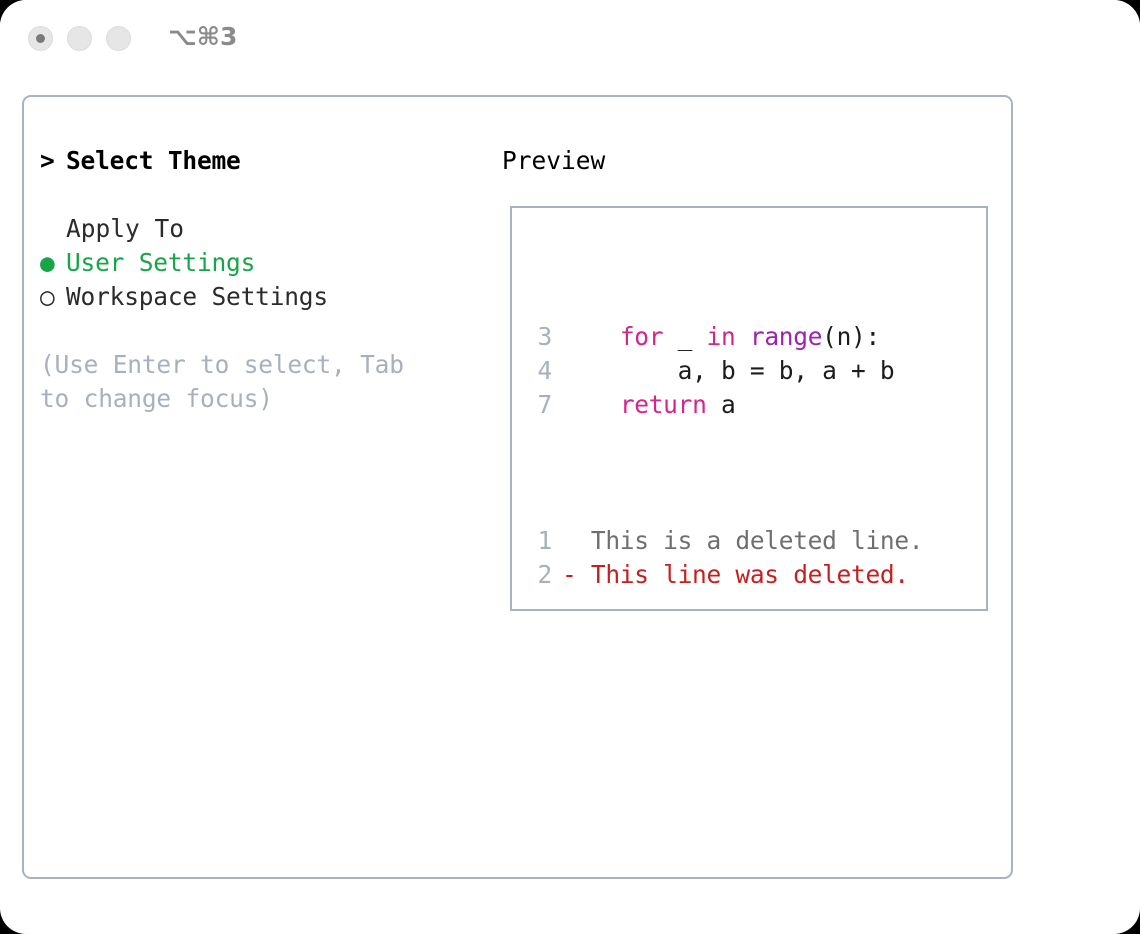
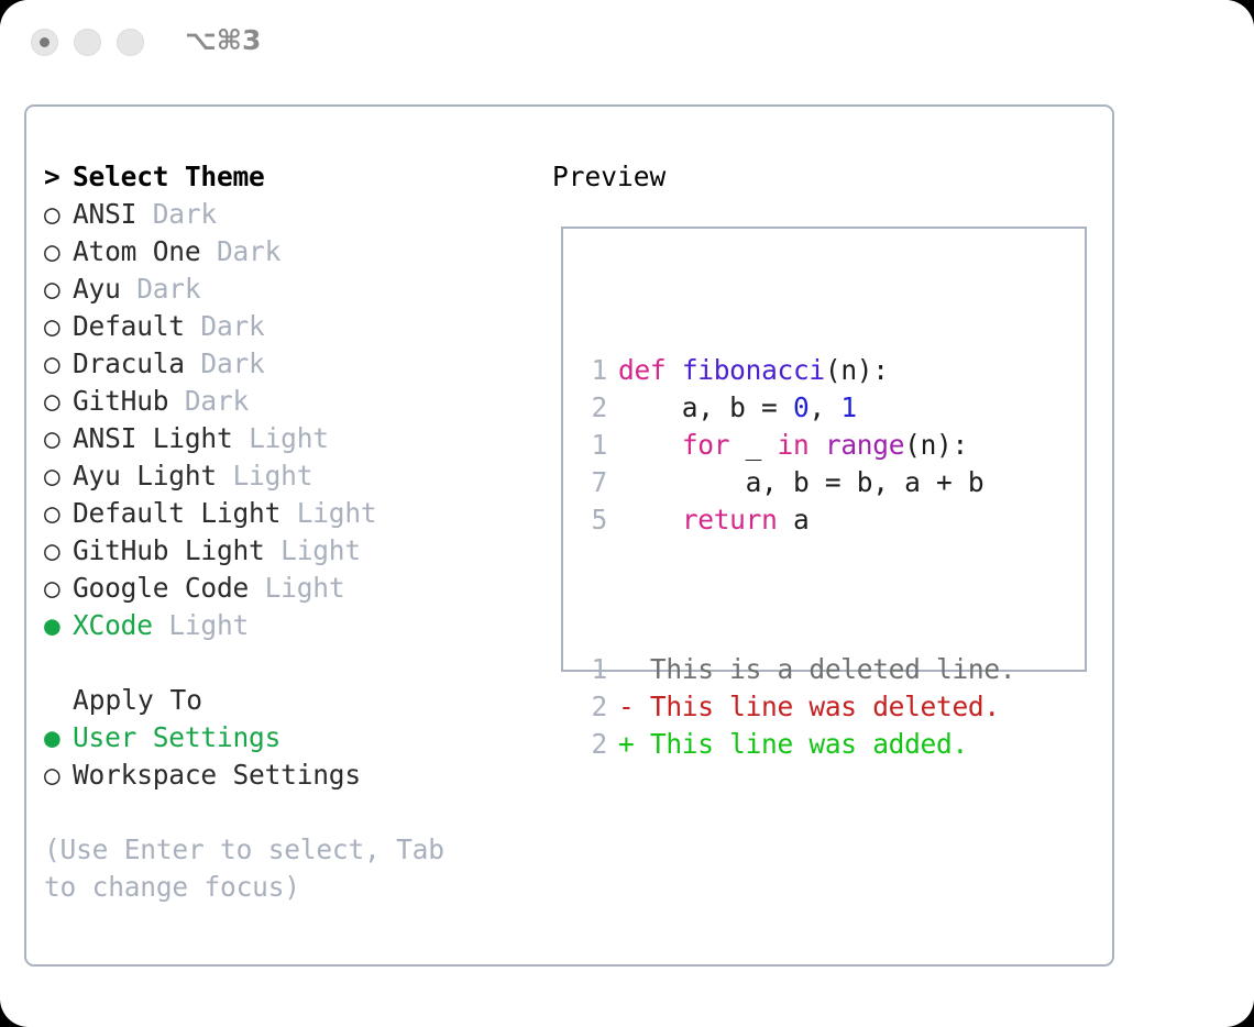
  ⌥⌘3
  > Select Theme
+ ○ ANSI Dark
+ ○ Atom One Dark
+ ○ Ayu Dark
+ ○ Default Dark
+ ○ Dracula Dark
+ ○ GitHub Dark
+ ○ ANSI Light Light
+ ○ Ayu Light Light
+ ○ Default Light Light
+ ○ GitHub Light Light
+ ○ Google Code Light
+ ● XCode Light
  Apply To
  ● User Settings
  ○ Workspace Settings
  (Use Enter to select, Tab to change focus)
  Preview
+ 1 def fibonacci(n):
+ 2 a, b = 0, 1
- 3 for _ in range(n):
+ 1 for _ in range(n):
- 4 a, b = b, a + b
+ 7 a, b = b, a + b
- 7 return a
+ 5 return a
  1 This is a deleted line.
  2 - This line was deleted.
+ 2 + This line was added.
